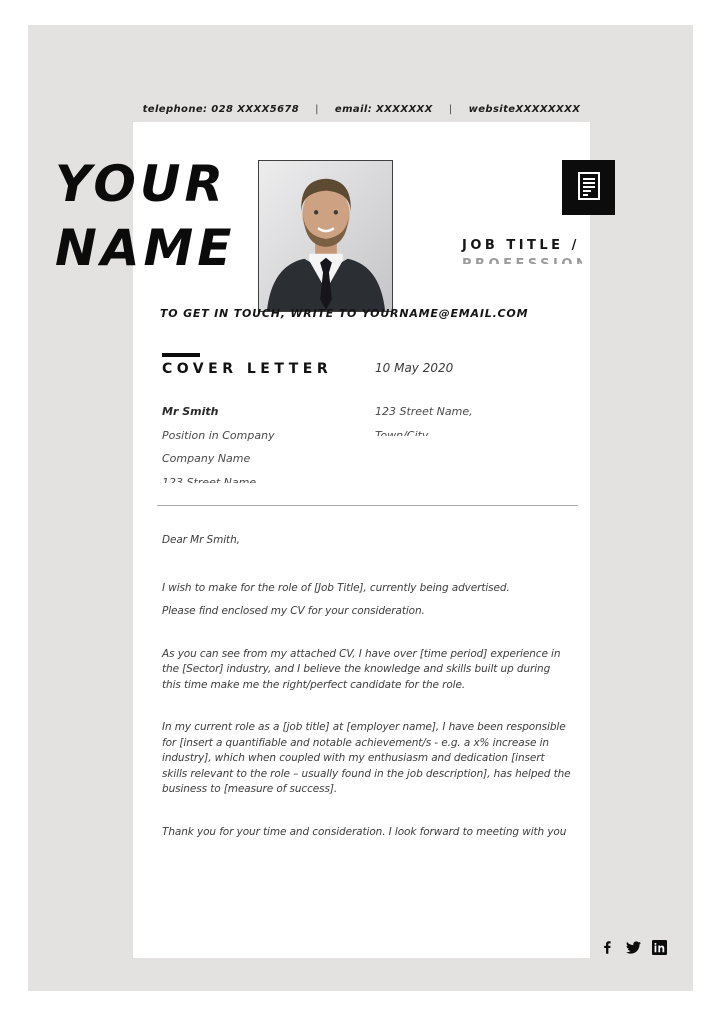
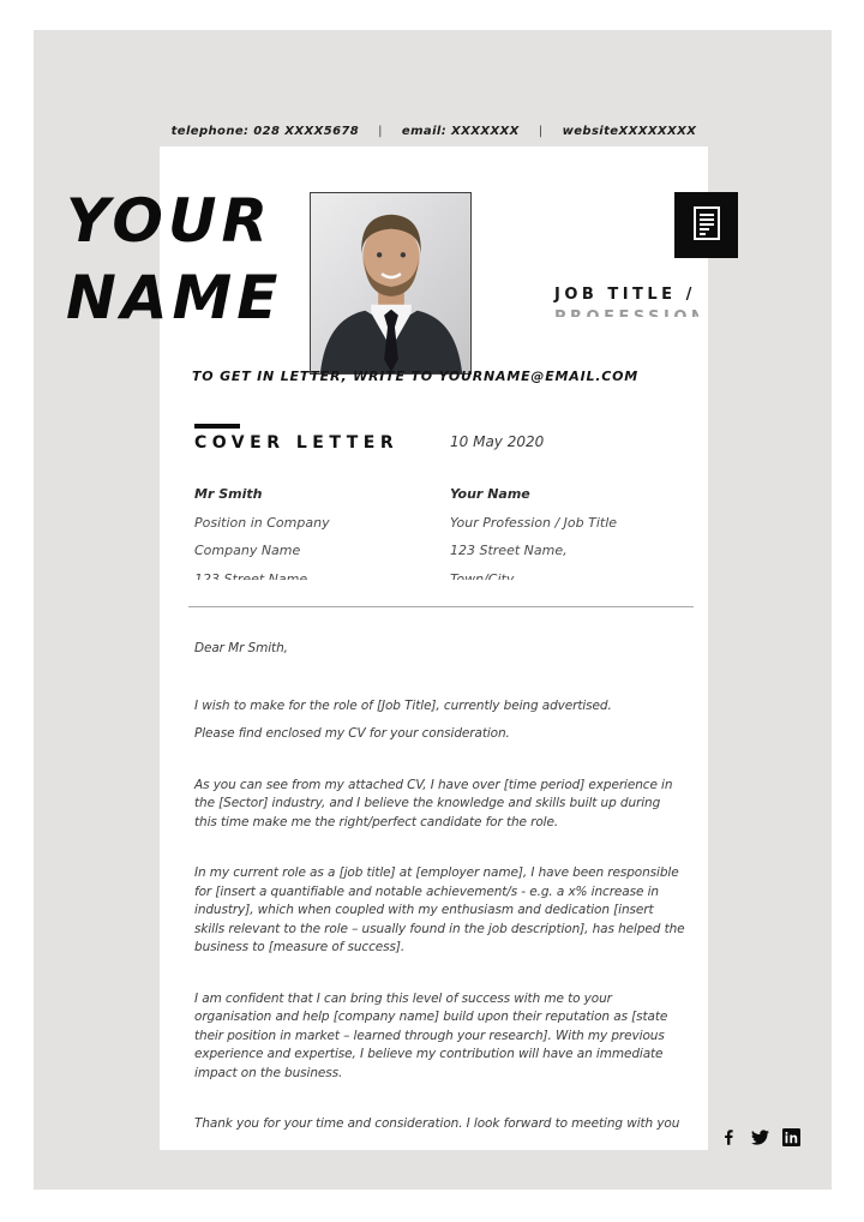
  telephone: 028 XXXX5678
  |
  email: XXXXXXX
  |
  websiteXXXXXXXX
  YOUR
  NAME
  JOB TITLE /
- TO GET IN TOUCH, WRITE TO YOURNAME@EMAIL.COM
+ TO GET IN LETTER, WRITE TO YOURNAME@EMAIL.COM
  COVER LETTER
  10 May 2020
  Mr Smith
  Position in Company
  Company Name
  123 Street Name
+ Your Name
+ Your Profession / Job Title
  123 Street Name,
  Town/City
  Dear Mr Smith,
  I wish to make for the role of [Job Title], currently being advertised.
  Please find enclosed my CV for your consideration.
  As you can see from my attached CV, I have over [time period] experience in the [Sector] industry, and I believe the knowledge and skills built up during this time make me the right/perfect candidate for the role.
  In my current role as a [job title] at [employer name], I have been responsible for [insert a quantifiable and notable achievement/s - e.g. a x% increase in industry], which when coupled with my enthusiasm and dedication [insert skills relevant to the role – usually found in the job description], has helped the business to [measure of success].
+ I am confident that I can bring this level of success with me to your organisation and help [company name] build upon their reputation as [state their position in market – learned through your research]. With my previous experience and expertise, I believe my contribution will have an immediate impact on the business.
  Thank you for your time and consideration. I look forward to meeting with you
